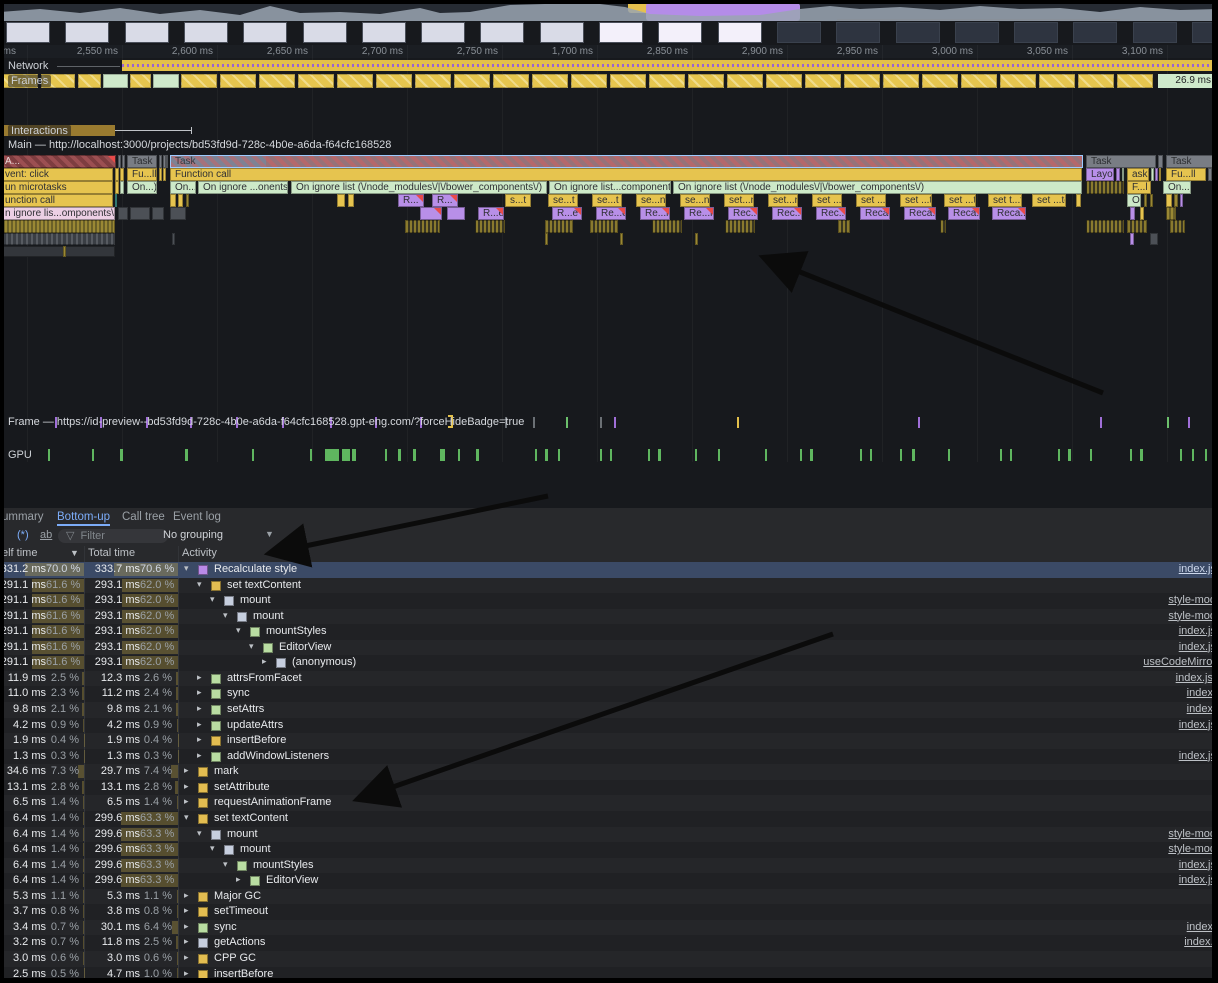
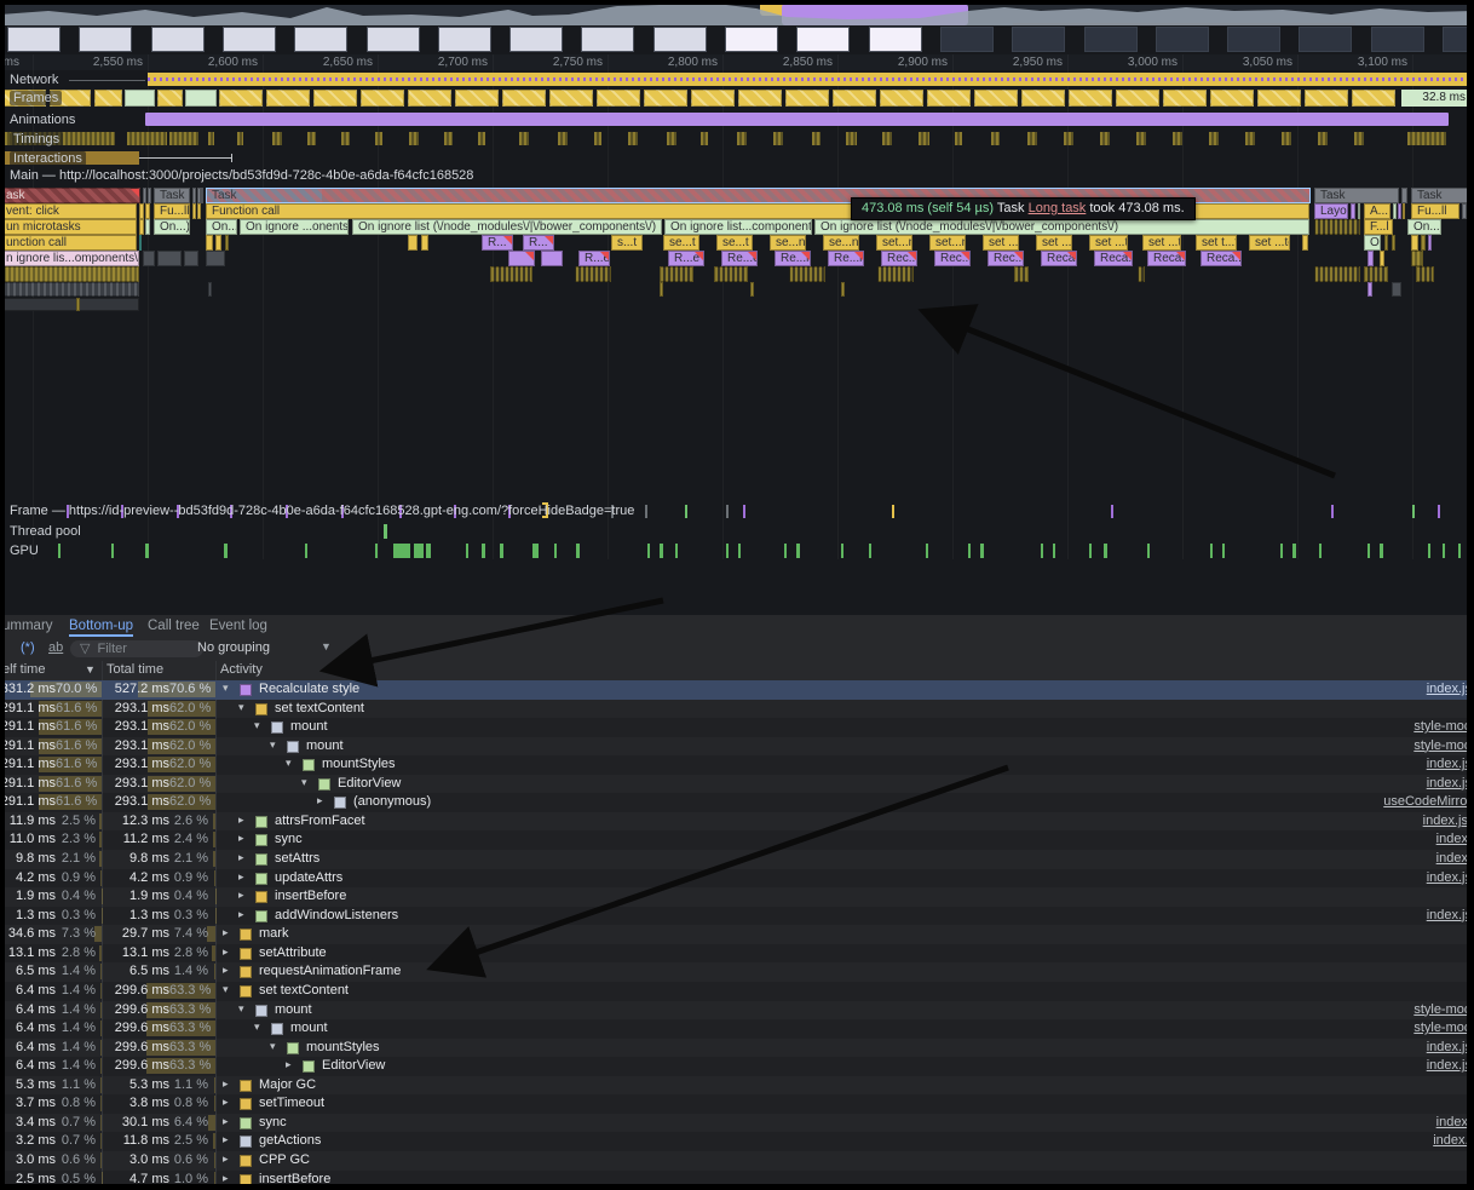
  ms
  2,550 ms
  2,600 ms
  2,650 ms
  2,700 ms
  2,750 ms
- 1,700 ms
+ 2,800 ms
  2,850 ms
  2,900 ms
  2,950 ms
  3,000 ms
  3,050 ms
  3,100 ms
  Network
  Frames
- 26.9 ms
+ 32.8 ms
+ Animations
+ Timings
  Interactions
  Main — http://localhost:3000/projects/bd53fd9d-728c-4b0e-a6da-f64cfc168528
- A...
+ ask
  Task
  Task
  Task
  Task
  vent: click
  Fu...ll
  Function call
- ask
+ A...
  Fu...ll
  un microtasks
  On...)
  On ignore ...onents
  On ignore list (\/node_modules\/|\/bower_components\/)
  On ignore list...component
  On ignore list (\/node_modules\/|\/bower_components\/)
  F...l
  On...
  unction call
  R...
  R...
  s...t
  se...t
  se...t
  se...n
  se...n
  set...
  set...
  set ...t
  set ...t
  set ...t
  n ignore lis...omponents\
  R...e
  R...e
  Re...e
  Re...l
  Re...l
+ 473.08 ms (self 54 µs) Task Long task took 473.08 ms.
  Frame — https://id-preview--bd53fd9d-728c-4b0e-a6da-f64cfc168528.gpt-eng.com/?forceHideBadge=true
+ Thread pool
  GPU
  ummary
  Bottom-up
  Call tree
  Event log
  (*)
  ab
  ▽ Filter
  No grouping
  ▼
  elf time
  ▼
  Total time
  Activity
  331.2 ms
  70.0 %
- 333.7 ms
+ 527.2 ms
  70.6 %
  ▾
  Recalculate style
  index.js
  291.1 ms
  61.6 %
  293.1 ms
  62.0 %
  ▾
  set textContent
  291.1 ms
  61.6 %
  293.1 ms
  62.0 %
  ▾
  mount
  style-mod
  291.1 ms
  61.6 %
  293.1 ms
  62.0 %
  ▾
  mount
  style-mod
  291.1 ms
  61.6 %
  293.1 ms
  62.0 %
  ▾
  mountStyles
  index.js
  291.1 ms
  61.6 %
  293.1 ms
  62.0 %
  ▾
  EditorView
  index.js
  291.1 ms
  61.6 %
  293.1 ms
  62.0 %
  ▸
  (anonymous)
  useCodeMirror
  11.9 ms
  2.5 %
  12.3 ms
  2.6 %
  ▸
  attrsFromFacet
  index.js:
  11.0 ms
  2.3 %
  11.2 ms
  2.4 %
  ▸
  sync
  index.
  9.8 ms
  2.1 %
  9.8 ms
  2.1 %
  ▸
  setAttrs
  index.
  4.2 ms
  0.9 %
  4.2 ms
  0.9 %
  ▸
  updateAttrs
  index.js
  1.9 ms
  0.4 %
  1.9 ms
  0.4 %
  ▸
  insertBefore
  1.3 ms
  0.3 %
  1.3 ms
  0.3 %
  ▸
  addWindowListeners
  index.js
  34.6 ms
  7.3 %
  29.7 ms
  7.4 %
  ▸
  mark
  13.1 ms
  2.8 %
  13.1 ms
  2.8 %
  ▸
  setAttribute
  6.5 ms
  1.4 %
  6.5 ms
  1.4 %
  ▸
  requestAnimationFrame
  6.4 ms
  1.4 %
  299.6 ms
  63.3 %
  ▾
  set textContent
  6.4 ms
  1.4 %
  299.6 ms
  63.3 %
  ▾
  mount
  style-mod
  6.4 ms
  1.4 %
  299.6 ms
  63.3 %
  ▾
  mount
  style-mod
  6.4 ms
  1.4 %
  299.6 ms
  63.3 %
  ▾
  mountStyles
  index.js
  6.4 ms
  1.4 %
  299.6 ms
  63.3 %
  ▸
  EditorView
  index.js
  5.3 ms
  1.1 %
  5.3 ms
  1.1 %
  ▸
  Major GC
  3.7 ms
  0.8 %
  3.8 ms
  0.8 %
  ▸
  setTimeout
  3.4 ms
  0.7 %
  30.1 ms
  6.4 %
  ▸
  sync
  index.
  3.2 ms
  0.7 %
  11.8 ms
  2.5 %
  ▸
  getActions
  index.j
  3.0 ms
  0.6 %
  3.0 ms
  0.6 %
  ▸
  CPP GC
  2.5 ms
  0.5 %
  4.7 ms
  1.0 %
  ▸
  insertBefore
